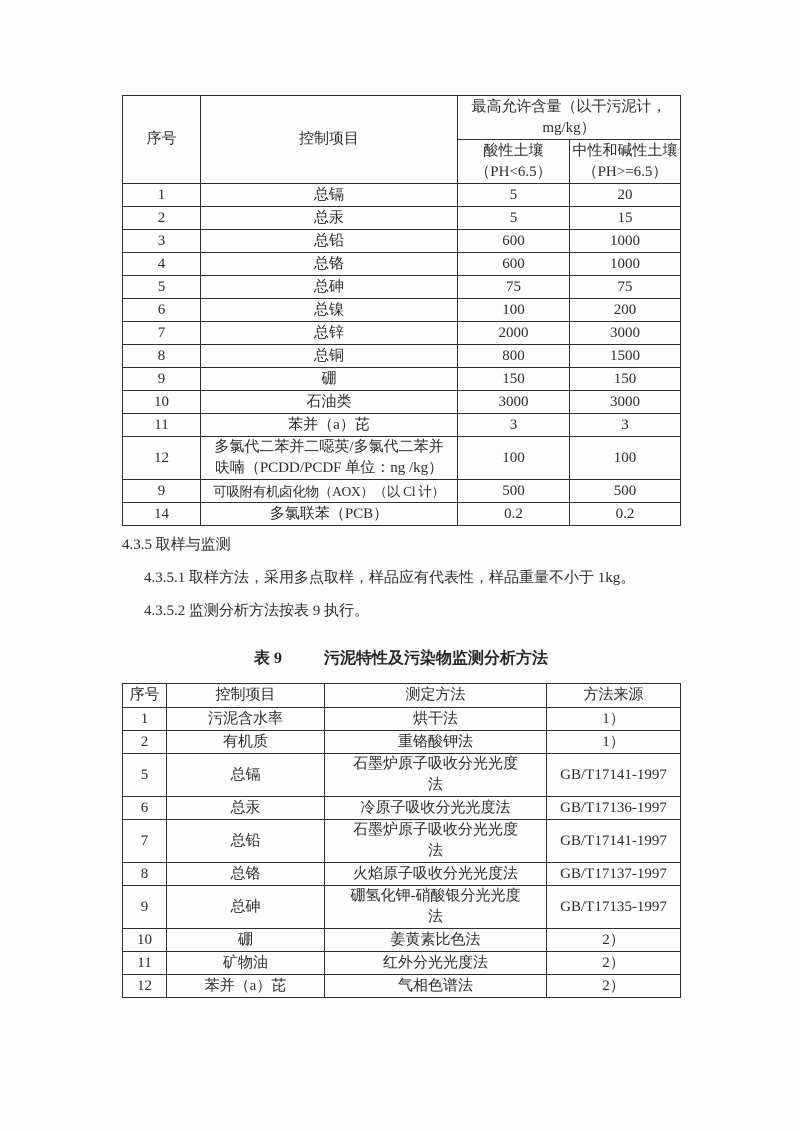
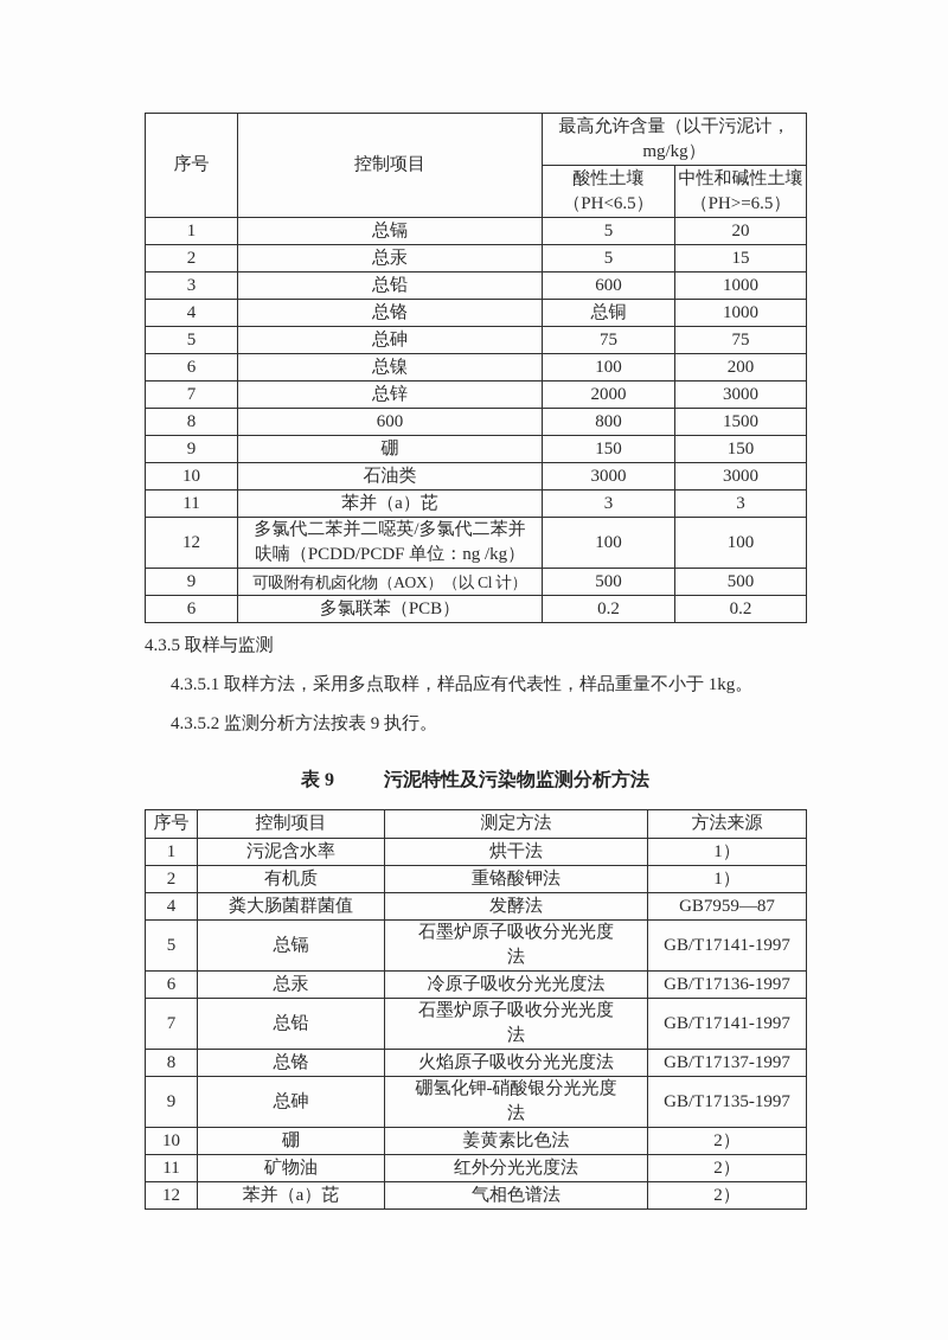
  序号	控制项目	最高允许含量（以干污泥计，mg/kg）
  酸性土壤（PH<6.5）	中性和碱性土壤（PH>=6.5）
  1	总镉	5	20
  2	总汞	5	15
  3	总铅	600	1000
- 4	总铬	600	1000
+ 4	总铬	总铜	1000
  5	总砷	75	75
  6	总镍	100	200
  7	总锌	2000	3000
- 8	总铜	800	1500
+ 8	600	800	1500
  9	硼	150	150
  10	石油类	3000	3000
  11	苯并（a）芘	3	3
  12	多氯代二苯并二噁英/多氯代二苯并呋喃（PCDD/PCDF 单位：ng /kg）	100	100
  9	可吸附有机卤化物（AOX）（以 Cl 计）	500	500
- 14	多氯联苯（PCB）	0.2	0.2
+ 6	多氯联苯（PCB）	0.2	0.2
  4.3.5 取样与监测
  4.3.5.1 取样方法，采用多点取样，样品应有代表性，样品重量不小于 1kg。
  4.3.5.2 监测分析方法按表 9 执行。
  表 9 污泥特性及污染物监测分析方法
  序号	控制项目	测定方法	方法来源
  1	污泥含水率	烘干法	1）
  2	有机质	重铬酸钾法	1）
+ 4	粪大肠菌群菌值	发酵法	GB7959—87
  5	总镉	石墨炉原子吸收分光光度法	GB/T17141-1997
  6	总汞	冷原子吸收分光光度法	GB/T17136-1997
  7	总铅	石墨炉原子吸收分光光度法	GB/T17141-1997
  8	总铬	火焰原子吸收分光光度法	GB/T17137-1997
  9	总砷	硼氢化钾-硝酸银分光光度法	GB/T17135-1997
  10	硼	姜黄素比色法	2）
  11	矿物油	红外分光光度法	2）
  12	苯并（a）芘	气相色谱法	2）
